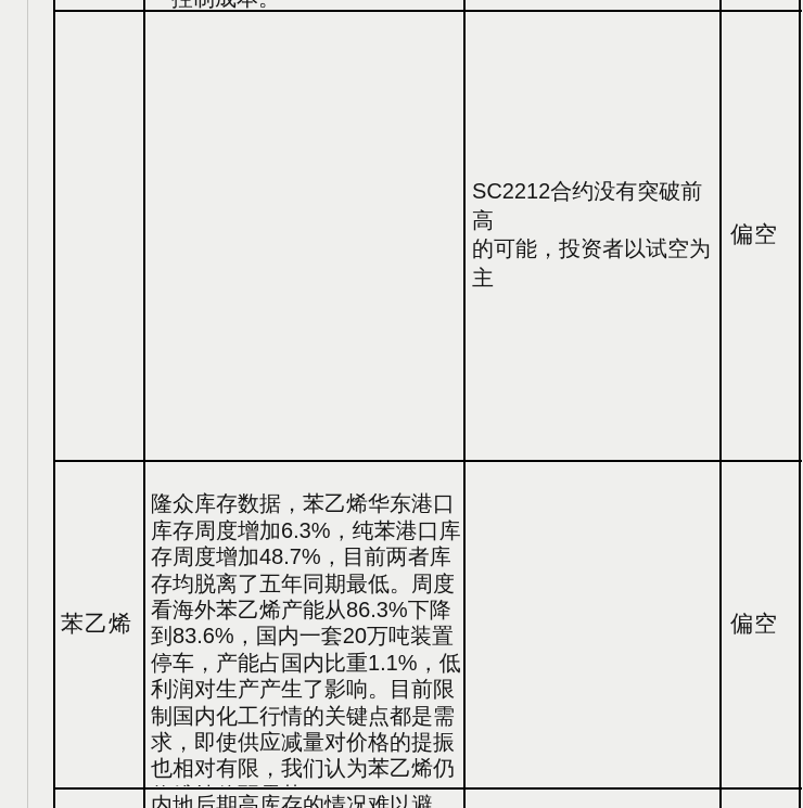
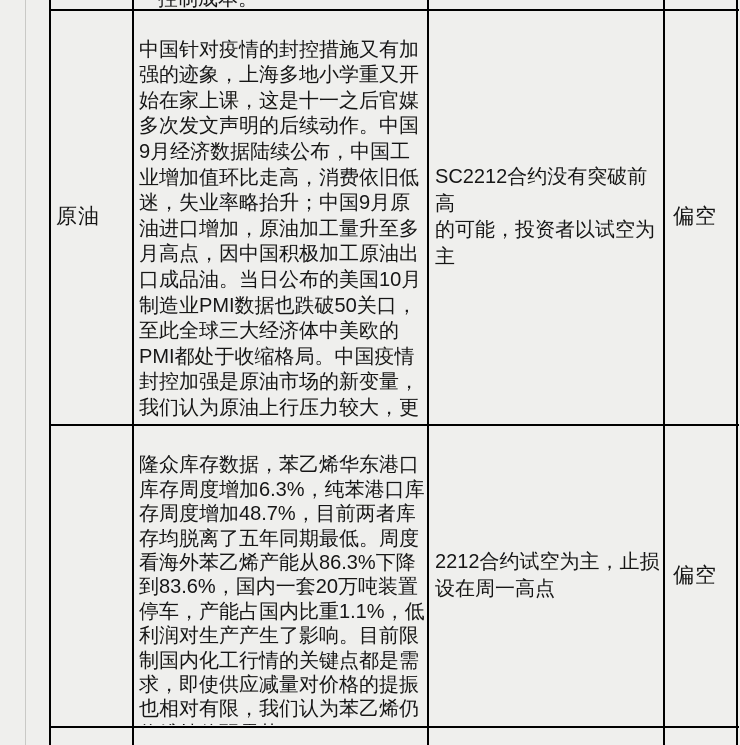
+ 原油
+ 中国针对疫情的封控措施又有加
+ 强的迹象，上海多地小学重又开
+ 始在家上课，这是十一之后官媒
+ 多次发文声明的后续动作。中国
+ 9月经济数据陆续公布，中国工
+ 业增加值环比走高，消费依旧低
+ 迷，失业率略抬升；中国9月原
+ 油进口增加，原油加工量升至多
+ 月高点，因中国积极加工原油出
+ 口成品油。当日公布的美国10月
+ 制造业PMI数据也跌破50关口，
+ 至此全球三大经济体中美欧的
+ PMI都处于收缩格局。中国疫情
+ 封控加强是原油市场的新变量，
+ 我们认为原油上行压力较大，更
  SC2212合约没有突破前高
  的可能，投资者以试空为
  主
  偏空
- 苯乙烯
  隆众库存数据，苯乙烯华东港口
  库存周度增加6.3%，纯苯港口库
  存周度增加48.7%，目前两者库
  存均脱离了五年同期最低。周度
  看海外苯乙烯产能从86.3%下降
  到83.6%，国内一套20万吨装置
  停车，产能占国内比重1.1%，低
  利润对生产产生了影响。目前限
  制国内化工行情的关键点都是需
  求，即使供应减量对价格的提振
  也相对有限，我们认为苯乙烯仍
+ 2212合约试空为主，止损
+ 设在周一高点
  偏空
- 内地后期高库存的情况难以避
